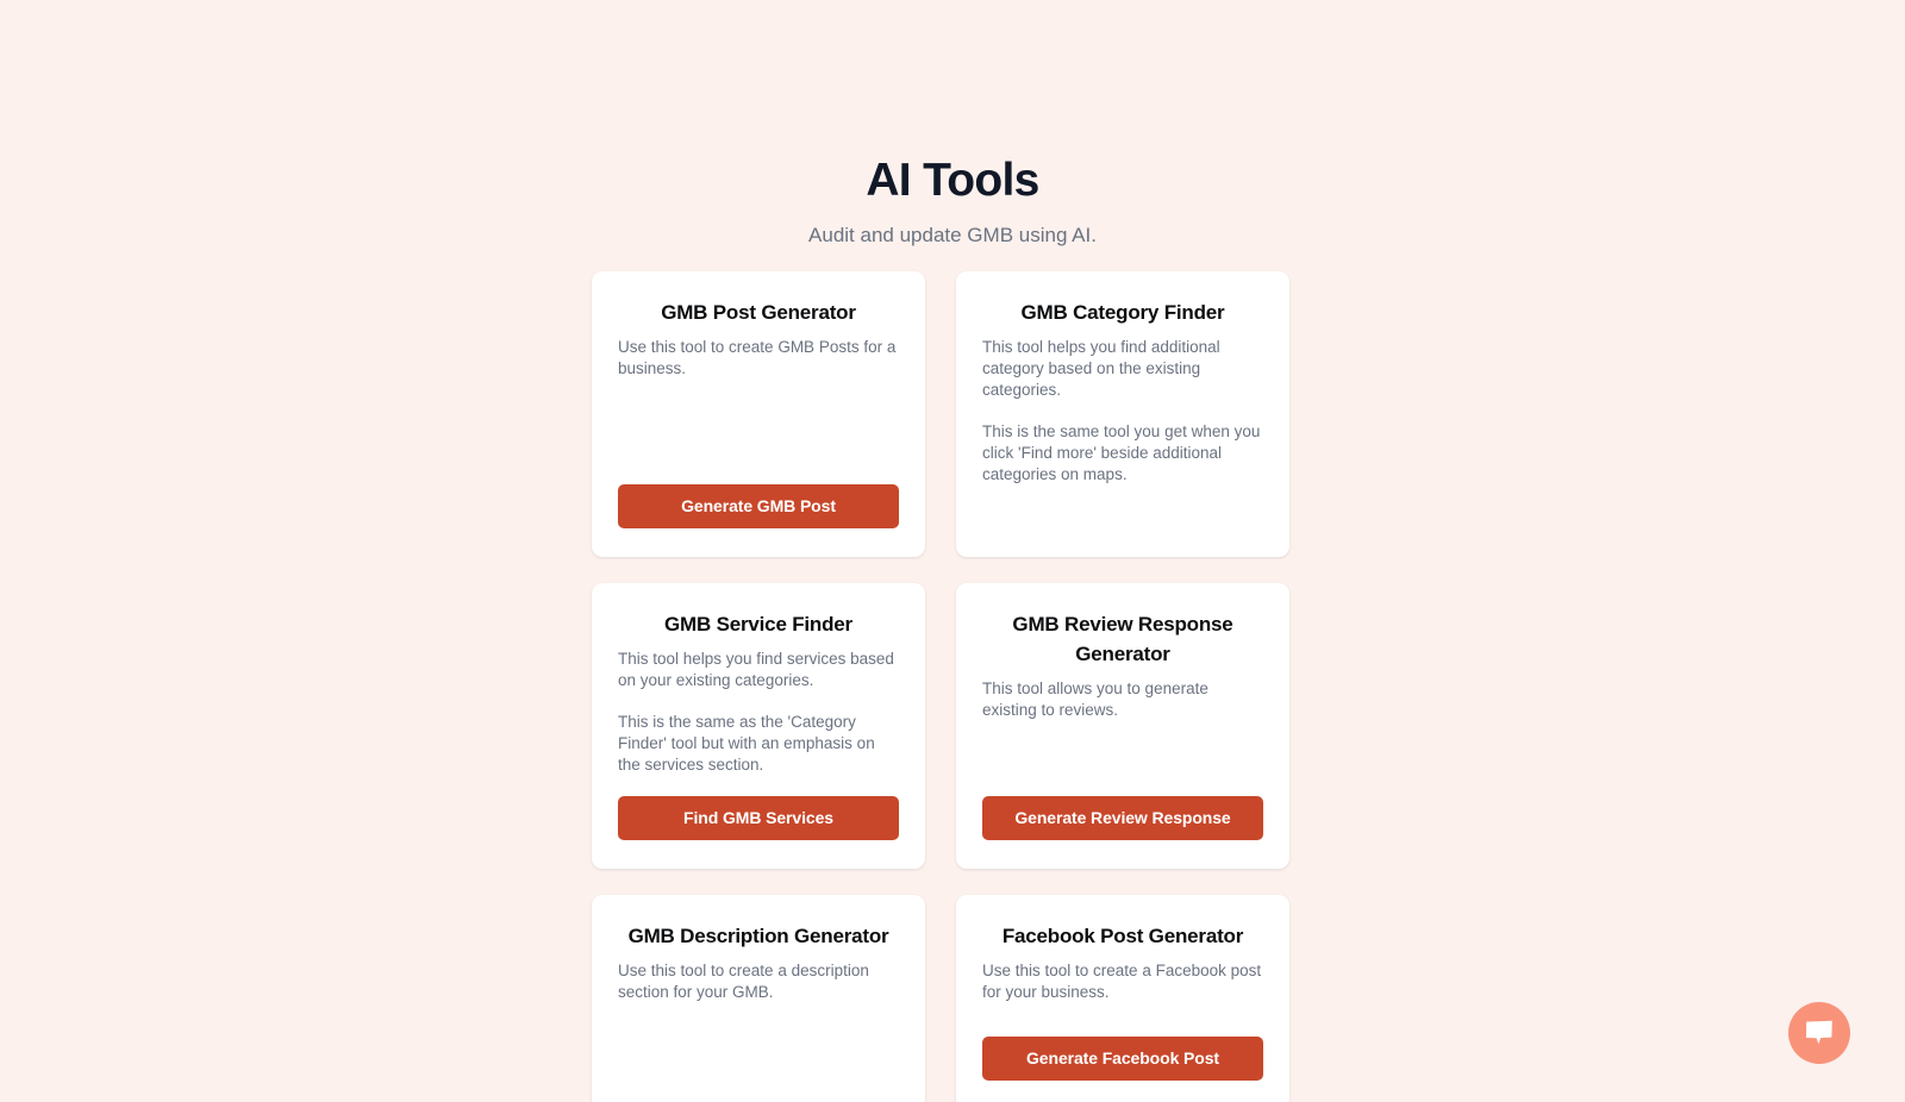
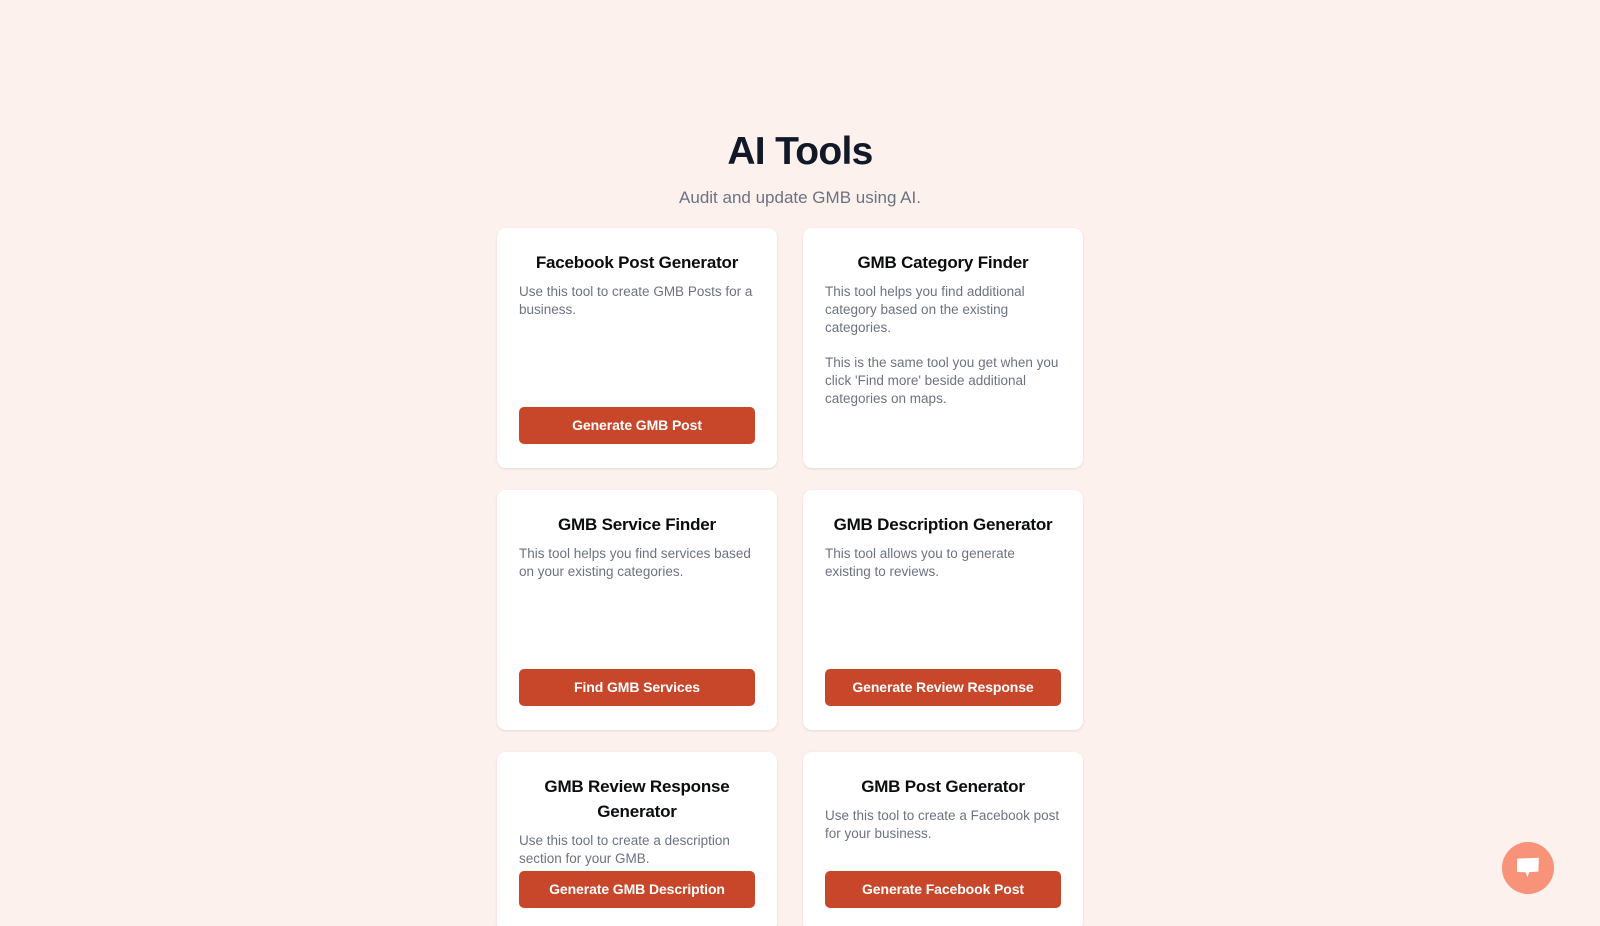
  AI Tools
  Audit and update GMB using AI.
- GMB Post Generator
+ Facebook Post Generator
  Use this tool to create GMB Posts for a business.
  Generate GMB Post
  GMB Category Finder
  This tool helps you find additional category based on the existing categories.
  This is the same tool you get when you click 'Find more' beside additional categories on maps.
  GMB Service Finder
  This tool helps you find services based on your existing categories.
- This is the same as the 'Category Finder' tool but with an emphasis on the services section.
  Find GMB Services
- GMB Review Response Generator
+ GMB Description Generator
  This tool allows you to generate existing to reviews.
  Generate Review Response
- GMB Description Generator
+ GMB Review Response Generator
  Use this tool to create a description section for your GMB.
+ Generate GMB Description
- Facebook Post Generator
+ GMB Post Generator
  Use this tool to create a Facebook post for your business.
  Generate Facebook Post
